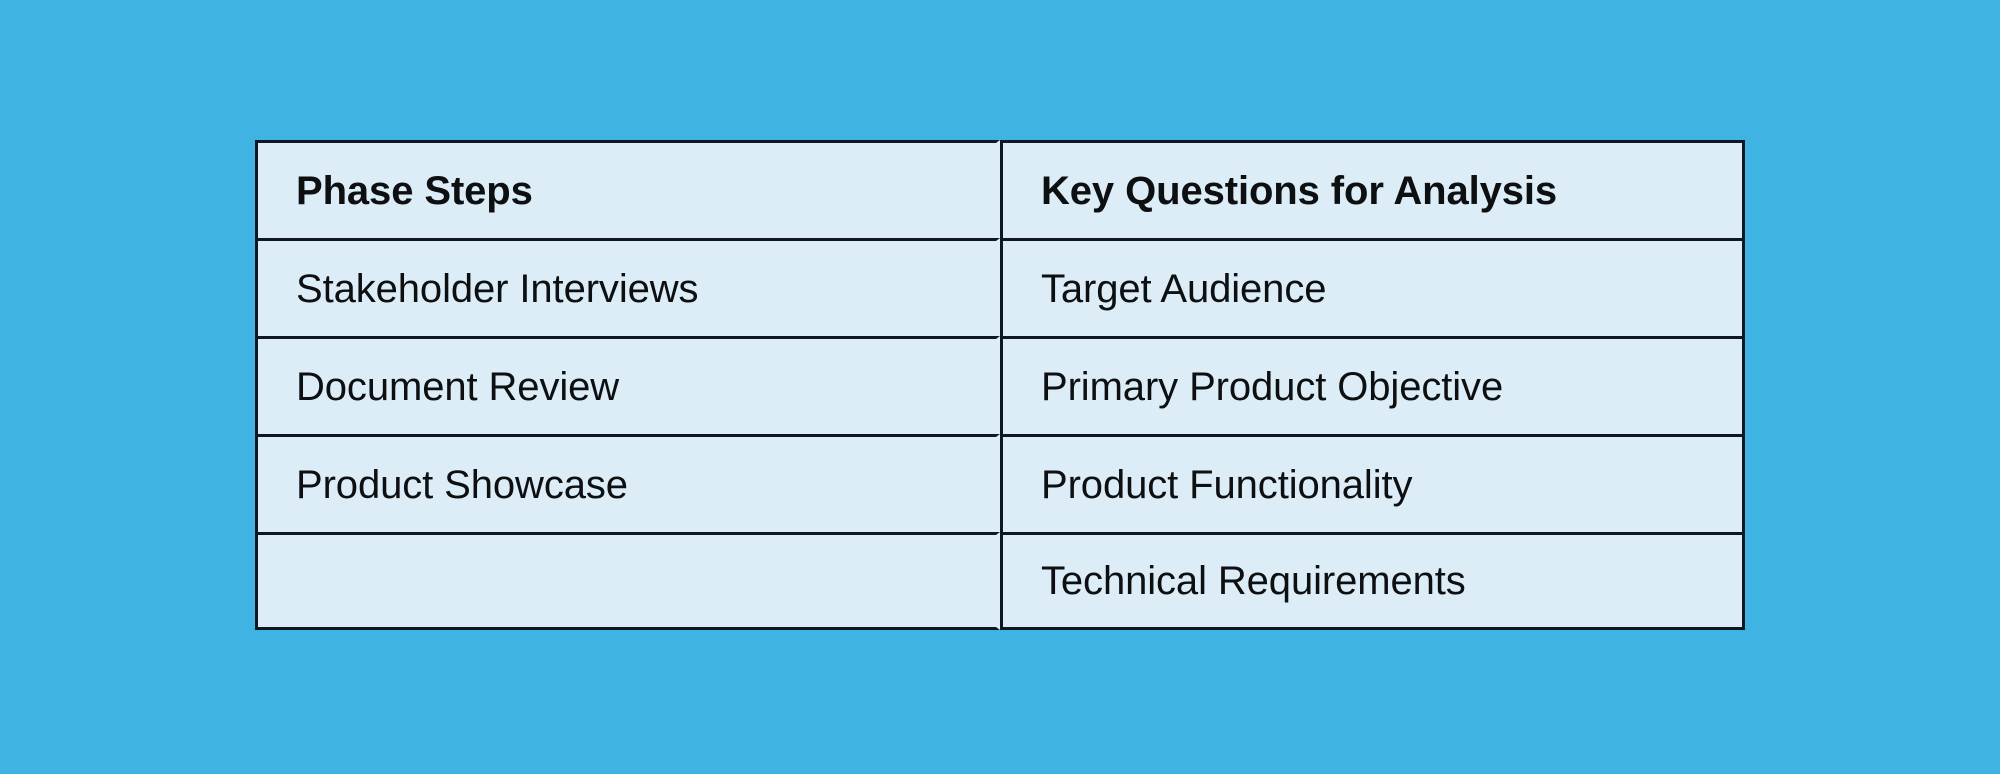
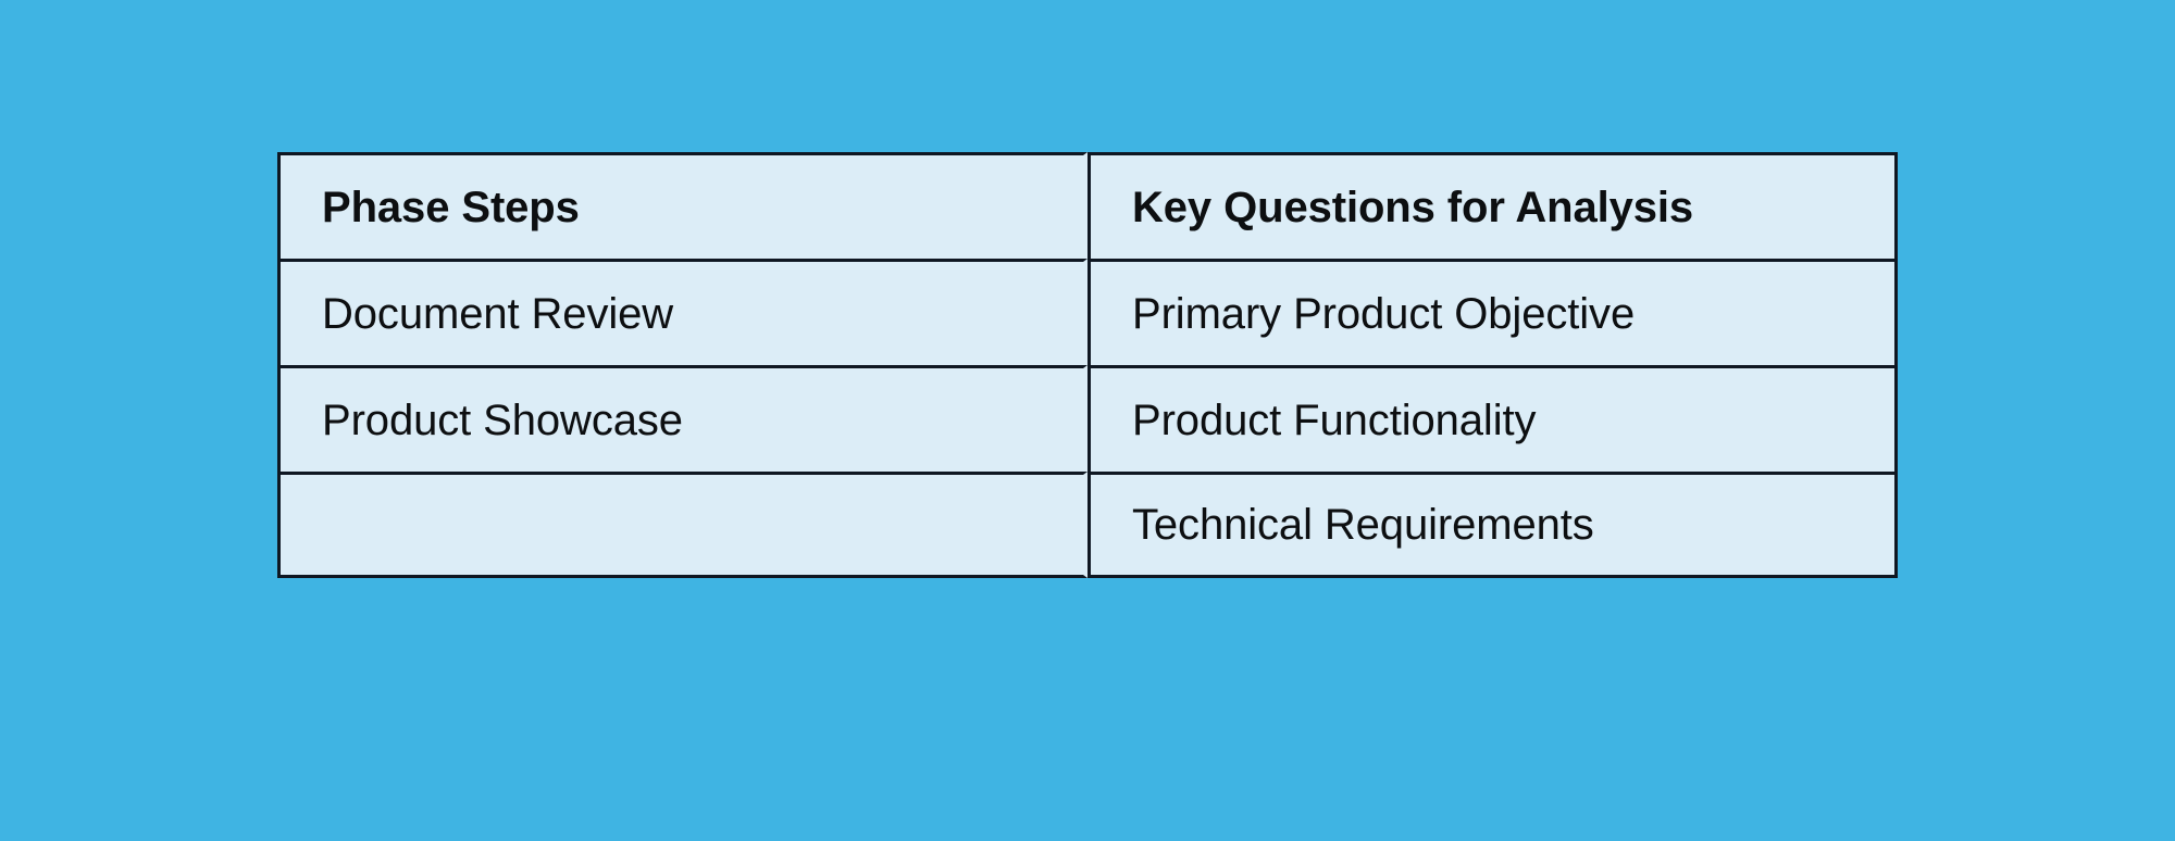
  Phase Steps	Key Questions for Analysis
- Stakeholder Interviews	Target Audience
  Document Review	Primary Product Objective
  Product Showcase	Product Functionality
  	Technical Requirements
